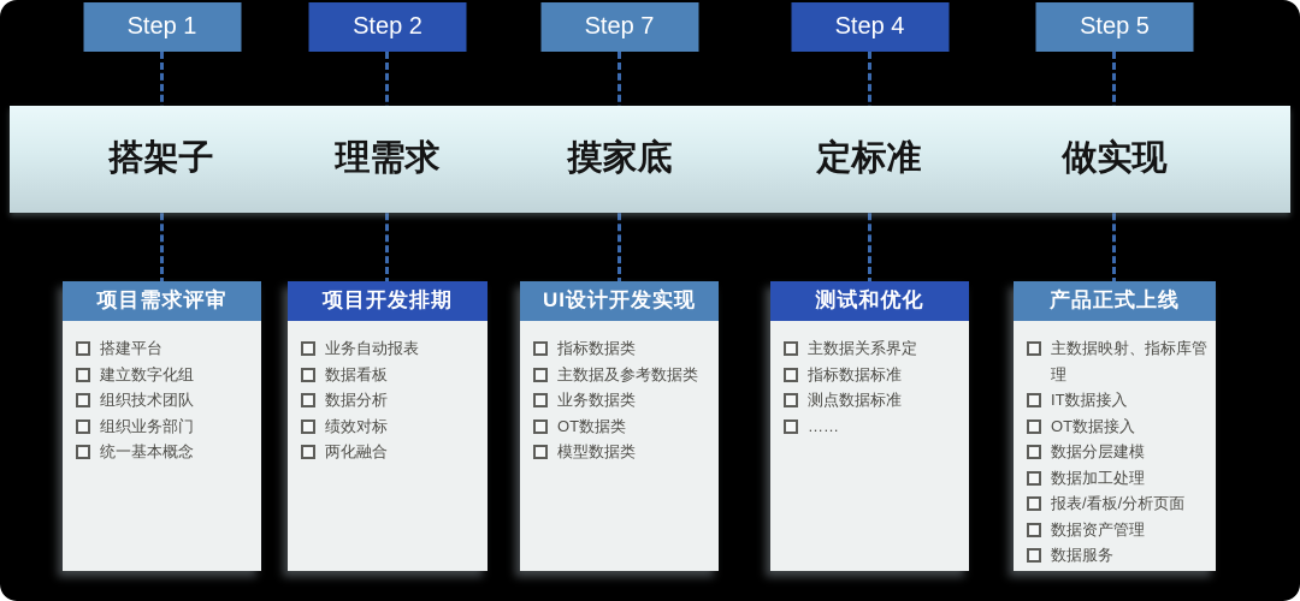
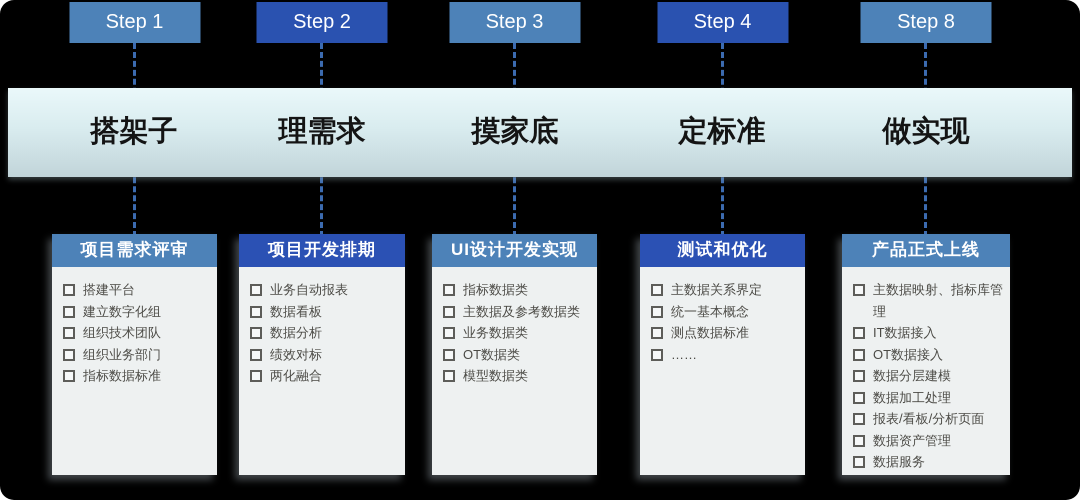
  搭架子
  理需求
  摸家底
  定标准
  做实现
  Step 1
  项目需求评审
  搭建平台
  建立数字化组
  组织技术团队
  组织业务部门
- 统一基本概念
+ 指标数据标准
  Step 2
  项目开发排期
  业务自动报表
  数据看板
  数据分析
  绩效对标
  两化融合
- Step 7
+ Step 3
  UI设计开发实现
  指标数据类
  主数据及参考数据类
  业务数据类
  OT数据类
  模型数据类
  Step 4
  测试和优化
  主数据关系界定
- 指标数据标准
+ 统一基本概念
  测点数据标准
  ……
- Step 5
+ Step 8
  产品正式上线
  主数据映射、指标库管理
  IT数据接入
  OT数据接入
  数据分层建模
  数据加工处理
  报表/看板/分析页面
  数据资产管理
  数据服务
